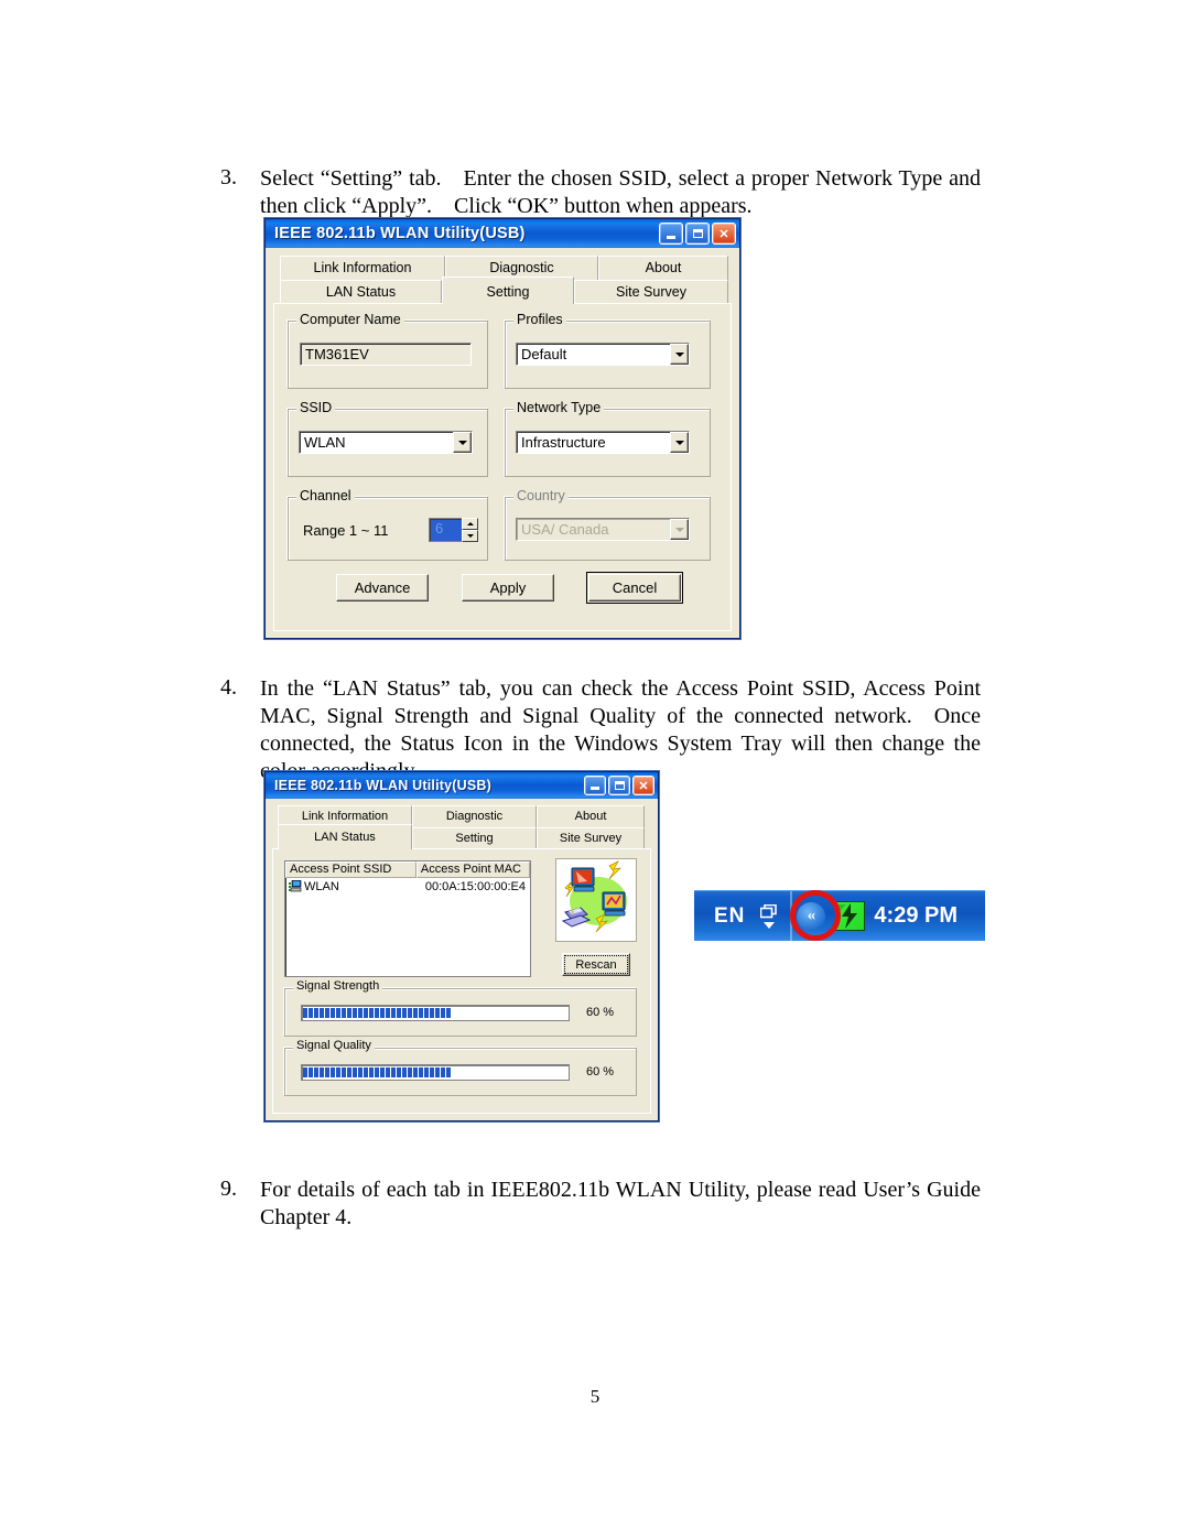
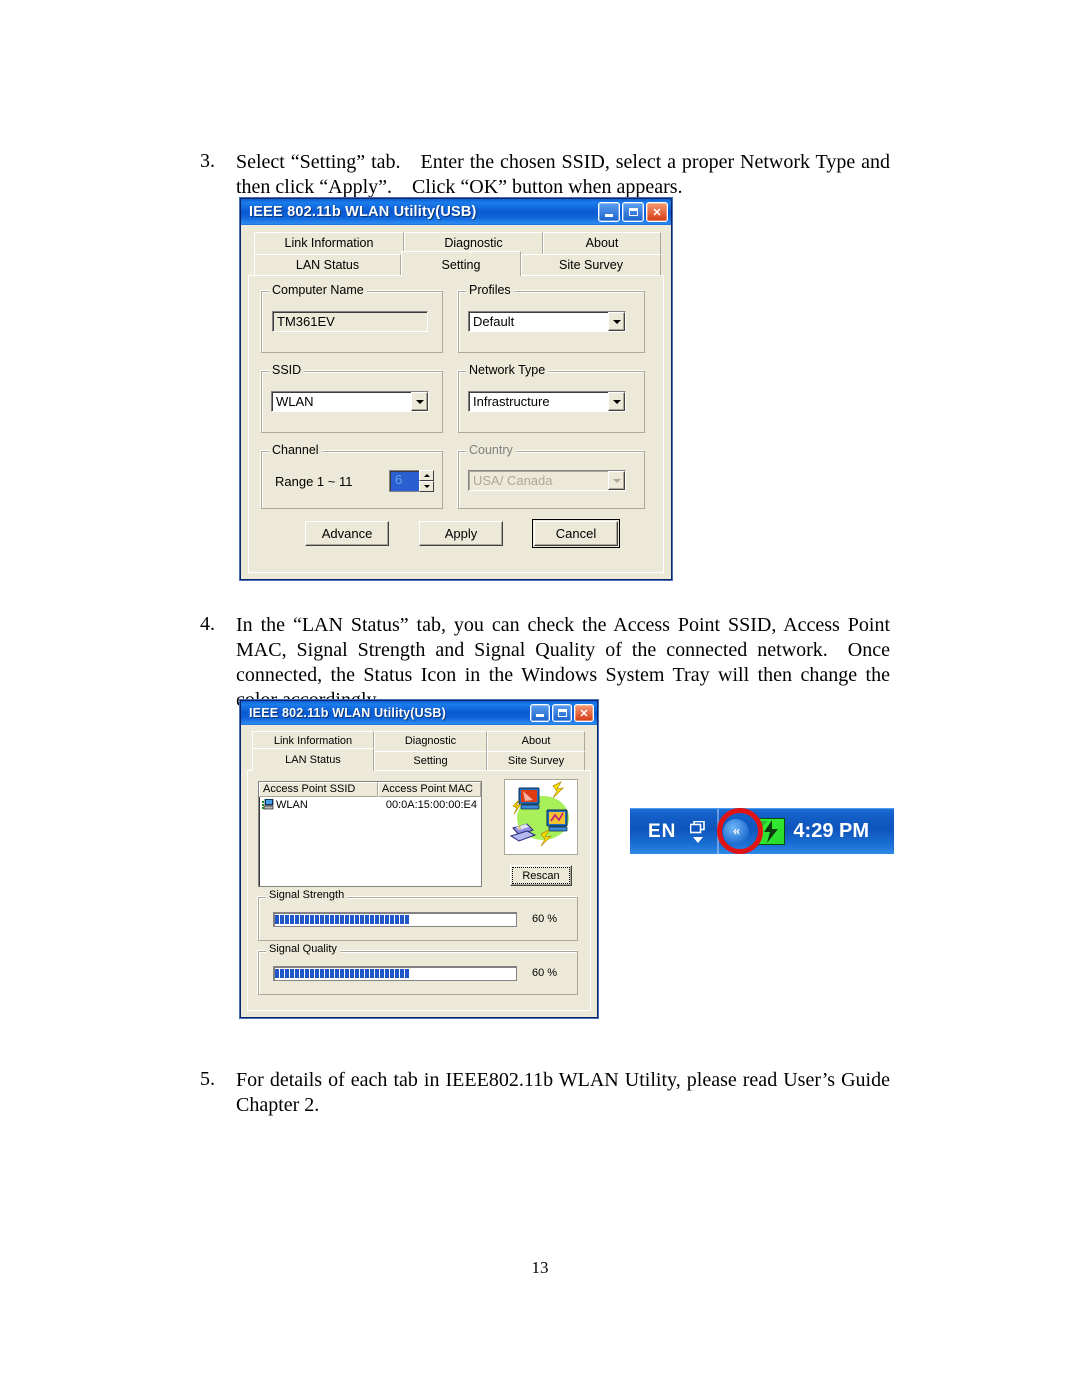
  3.
  Select “Setting” tab. Enter the chosen SSID, select a proper Network Type and then click “Apply”. Click “OK” button when appears.
  IEEE 802.11b WLAN Utility(USB)
  ✕
  Link Information
  Diagnostic
  About
  LAN Status
  Setting
  Site Survey
  Computer Name
  TM361EV
  Profiles
  Default
  SSID
  WLAN
  Network Type
  Infrastructure
  Channel
  Range 1 ~ 11
  6
  Country
  USA/ Canada
  Advance
  Apply
  Cancel
  4.
  In the “LAN Status” tab, you can check the Access Point SSID, Access Point MAC, Signal Strength and Signal Quality of the connected network. Once connected, the Status Icon in the Windows System Tray will then change the
  IEEE 802.11b WLAN Utility(USB)
  ✕
  Link Information
  Diagnostic
  About
  LAN Status
  Setting
  Site Survey
  Access Point SSID
  Access Point MAC
  WLAN
  00:0A:15:00:00:E4
  Rescan
  Signal Strength
  60 %
  Signal Quality
  60 %
  EN
  «
  4:29 PM
- 9.
+ 5.
- For details of each tab in IEEE802.11b WLAN Utility, please read User’s Guide Chapter 4.
+ For details of each tab in IEEE802.11b WLAN Utility, please read User’s Guide Chapter 2.
- 5
+ 13
